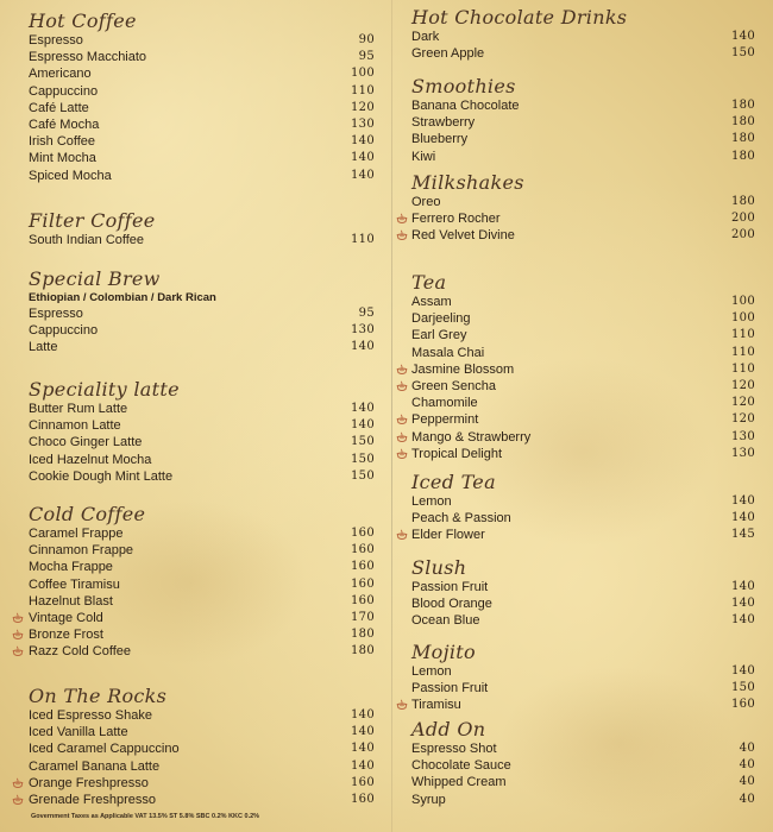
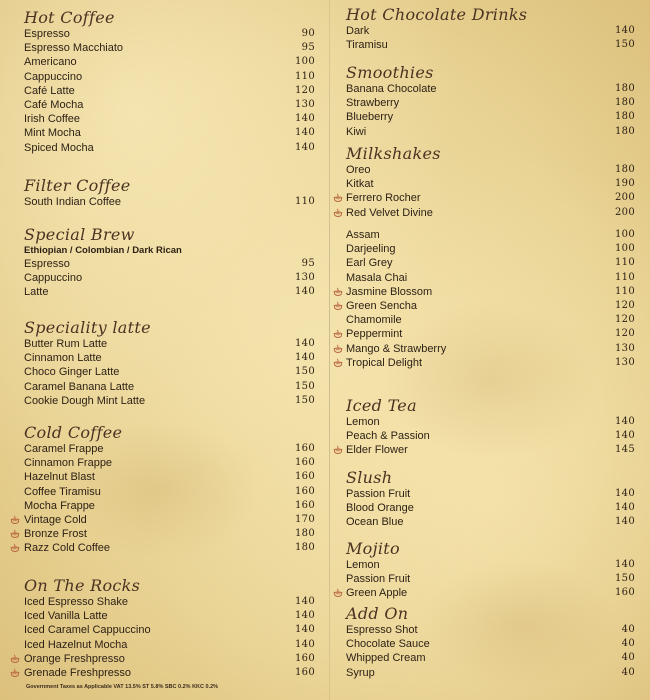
  Hot Coffee
  Espresso
  90
  Espresso Macchiato
  95
  Americano
  100
  Cappuccino
  110
  Café Latte
  120
  Café Mocha
  130
  Irish Coffee
  140
  Mint Mocha
  140
  Spiced Mocha
  140
  Filter Coffee
  South Indian Coffee
  110
  Special Brew
  Ethiopian / Colombian / Dark Rican
  Espresso
  95
  Cappuccino
  130
  Latte
  140
  Speciality latte
  Butter Rum Latte
  140
  Cinnamon Latte
  140
  Choco Ginger Latte
  150
- Iced Hazelnut Mocha
+ Caramel Banana Latte
  150
  Cookie Dough Mint Latte
  150
  Cold Coffee
  Caramel Frappe
  160
  Cinnamon Frappe
  160
- Mocha Frappe
+ Hazelnut Blast
  160
  Coffee Tiramisu
  160
- Hazelnut Blast
+ Mocha Frappe
  160
  Vintage Cold
  170
  Bronze Frost
  180
  Razz Cold Coffee
  180
  On The Rocks
  Iced Espresso Shake
  140
  Iced Vanilla Latte
  140
  Iced Caramel Cappuccino
  140
- Caramel Banana Latte
+ Iced Hazelnut Mocha
  140
  Orange Freshpresso
  160
  Grenade Freshpresso
  160
  Hot Chocolate Drinks
  Dark
  140
- Green Apple
+ Tiramisu
  150
  Smoothies
  Banana Chocolate
  180
  Strawberry
  180
  Blueberry
  180
  Kiwi
  180
  Milkshakes
  Oreo
  180
+ Kitkat
+ 190
  Ferrero Rocher
  200
  Red Velvet Divine
  200
- Tea
  Assam
  100
  Darjeeling
  100
  Earl Grey
  110
  Masala Chai
  110
  Jasmine Blossom
  110
  Green Sencha
  120
  Chamomile
  120
  Peppermint
  120
  Mango & Strawberry
  130
  Tropical Delight
  130
  Iced Tea
  Lemon
  140
  Peach & Passion
  140
  Elder Flower
  145
  Slush
  Passion Fruit
  140
  Blood Orange
  140
  Ocean Blue
  140
  Mojito
  Lemon
  140
  Passion Fruit
  150
- Tiramisu
+ Green Apple
  160
  Add On
  Espresso Shot
  40
  Chocolate Sauce
  40
  Whipped Cream
  40
  Syrup
  40
